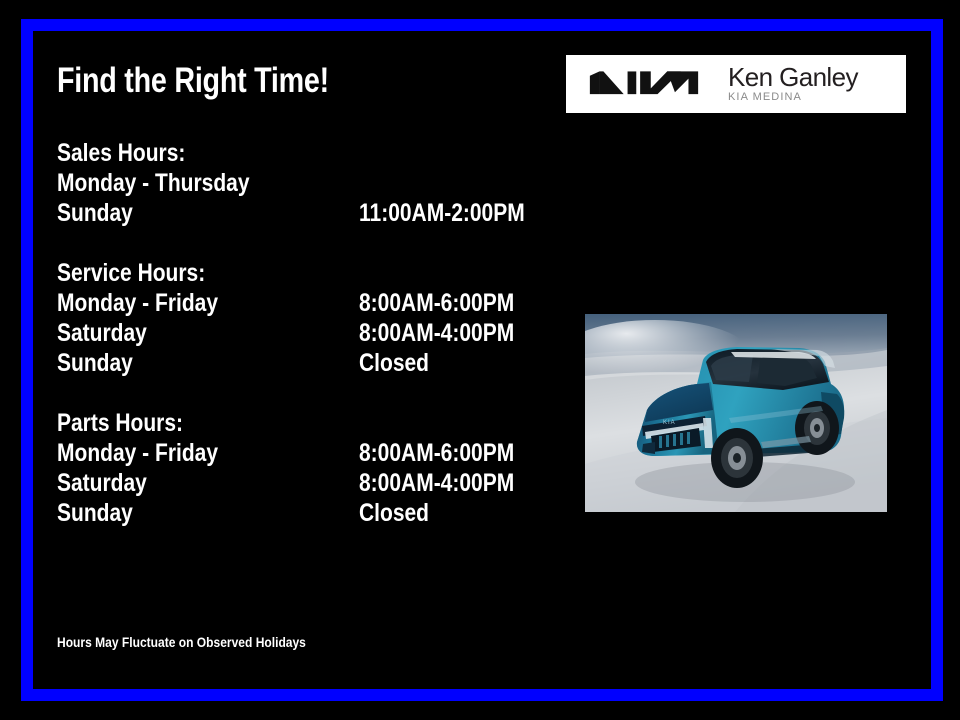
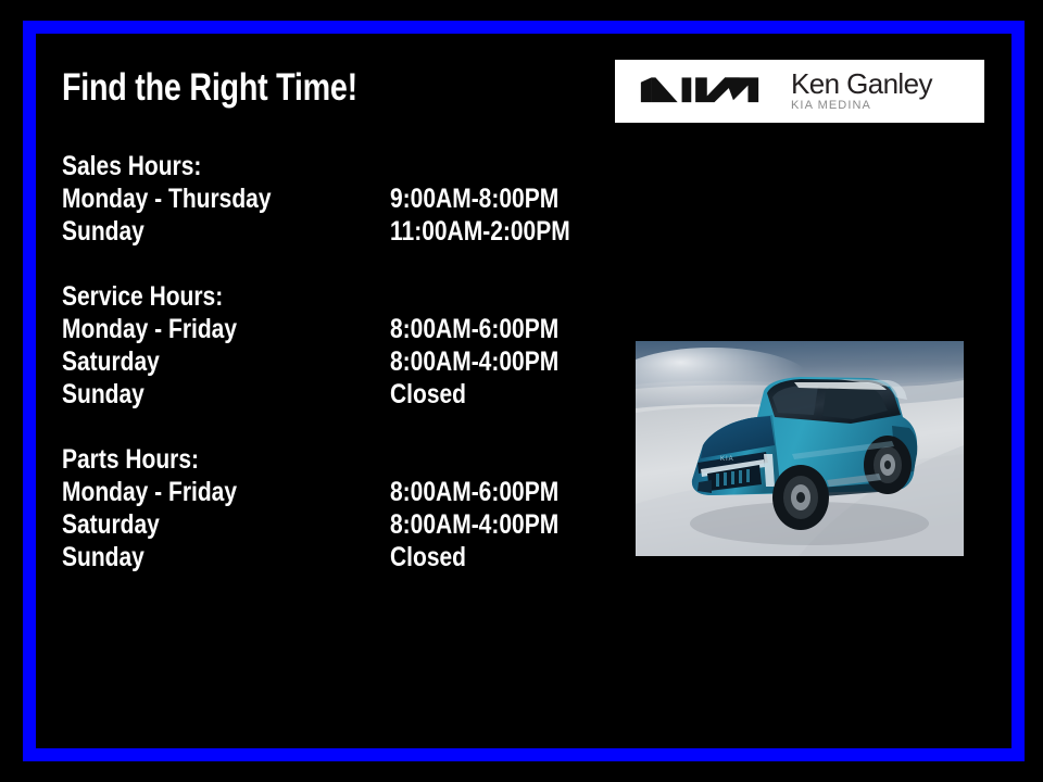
  Find the Right Time!
  Ken Ganley
  KIA MEDINA
  Sales Hours:
  Monday - Thursday
+ 9:00AM-8:00PM
  Sunday
  11:00AM-2:00PM
  Service Hours:
  Monday - Friday
  8:00AM-6:00PM
  Saturday
  8:00AM-4:00PM
  Sunday
  Closed
  Parts Hours:
  Monday - Friday
  8:00AM-6:00PM
  Saturday
  8:00AM-4:00PM
  Sunday
  Closed
- Hours May Fluctuate on Observed Holidays
